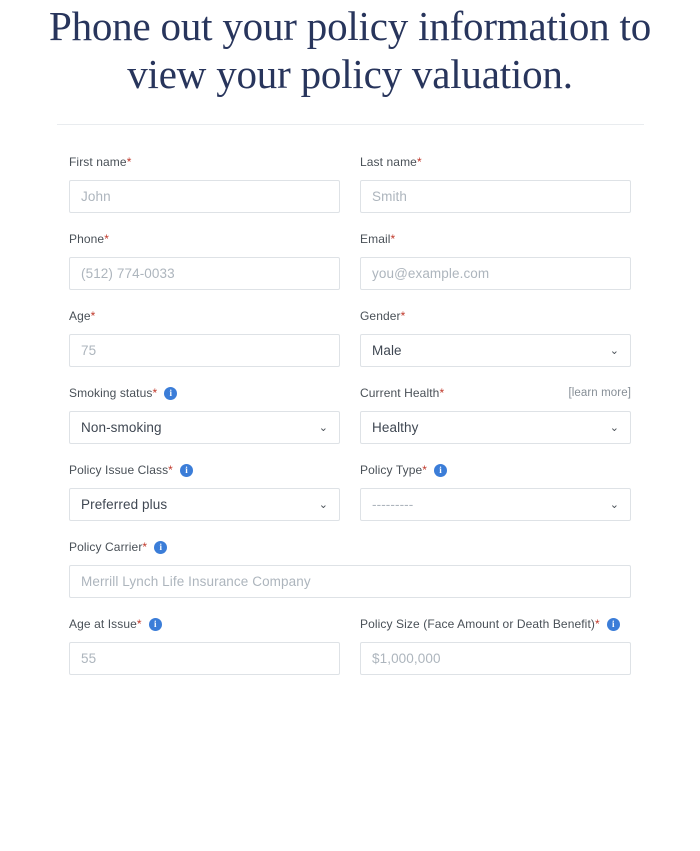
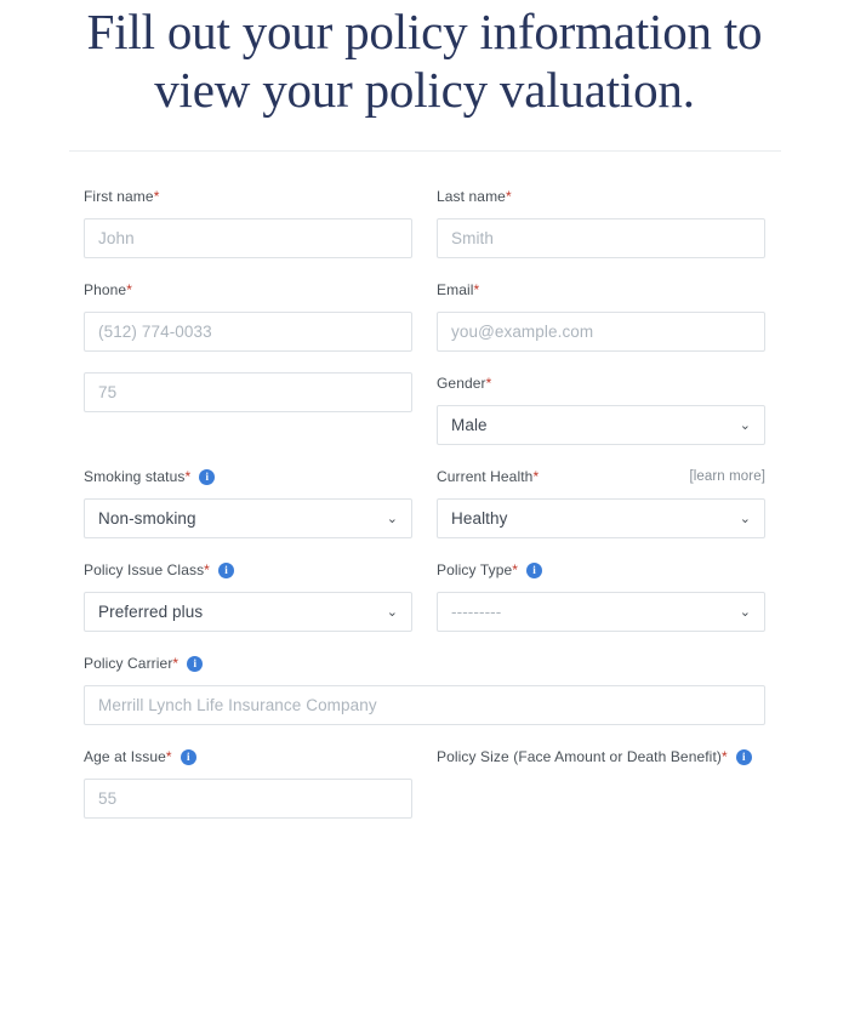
- Phone out your policy information to view your policy valuation.
+ Fill out your policy information to view your policy valuation.
  First name*
  John
  Last name*
  Smith
  Phone*
  (512) 774-0033
  Email*
  you@example.com
- Age*
  75
  Gender*
  Male
  ⌄
  Smoking status*
  i
  Non-smoking
  ⌄
  Current Health*
  [learn more]
  Healthy
  ⌄
  Policy Issue Class*
  i
  Preferred plus
  ⌄
  Policy Type*
  i
  ---------
  ⌄
  Policy Carrier*
  i
  Merrill Lynch Life Insurance Company
  Age at Issue*
  i
  55
  Policy Size (Face Amount or Death Benefit)*
  i
- $1,000,000
